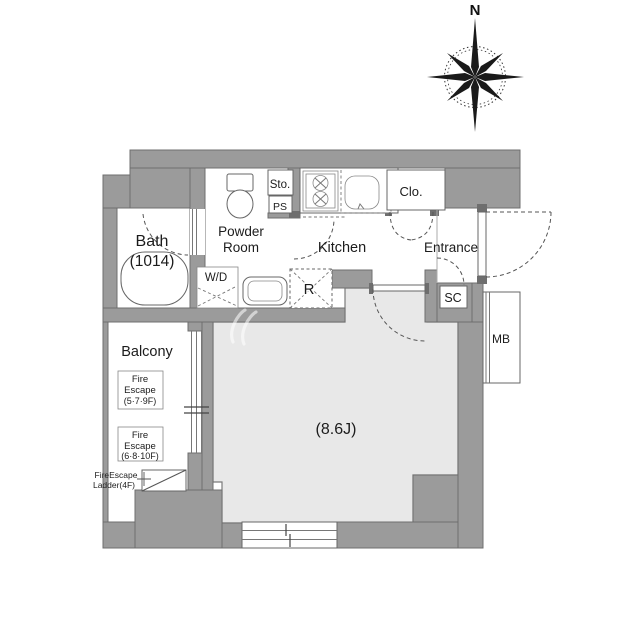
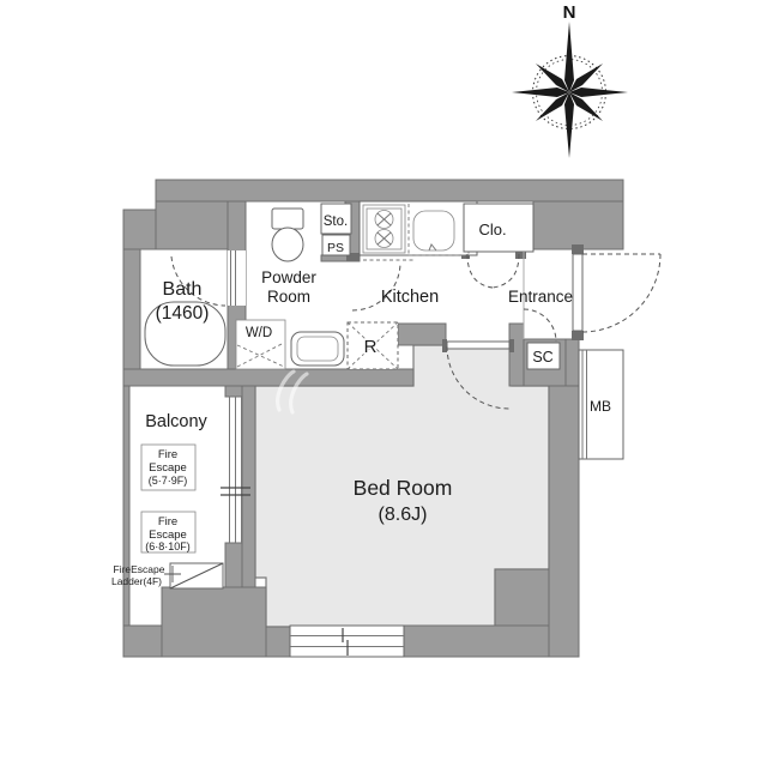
  Bath
- (1014)
+ (1460)
  Powder
  Room
  Kitchen
  Entrance
  Clo.
  Sto.
  PS
  W/D
  R
  SC
  MB
  Balcony
+ Bed Room
  (8.6J)
  Fire
  Escape
  (5·7·9F)
  Fire
  Escape
  (6·8·10F)
  FireEscape
  Ladder(4F)
  N
